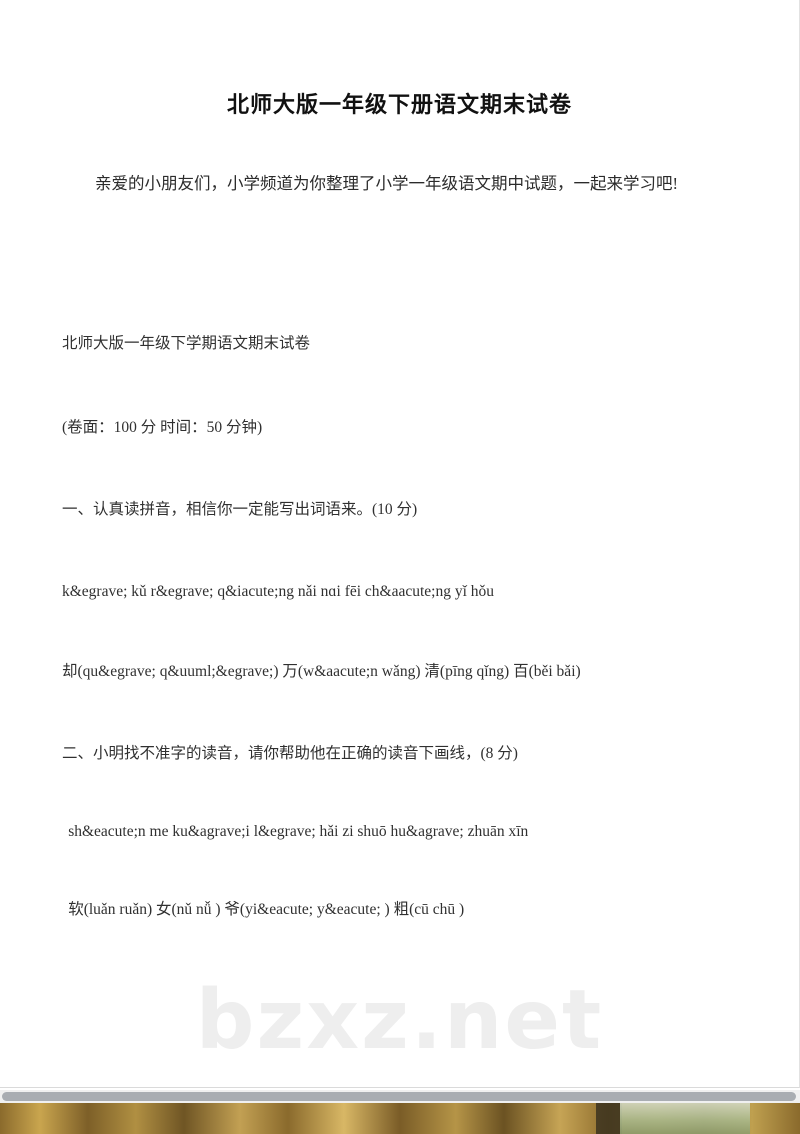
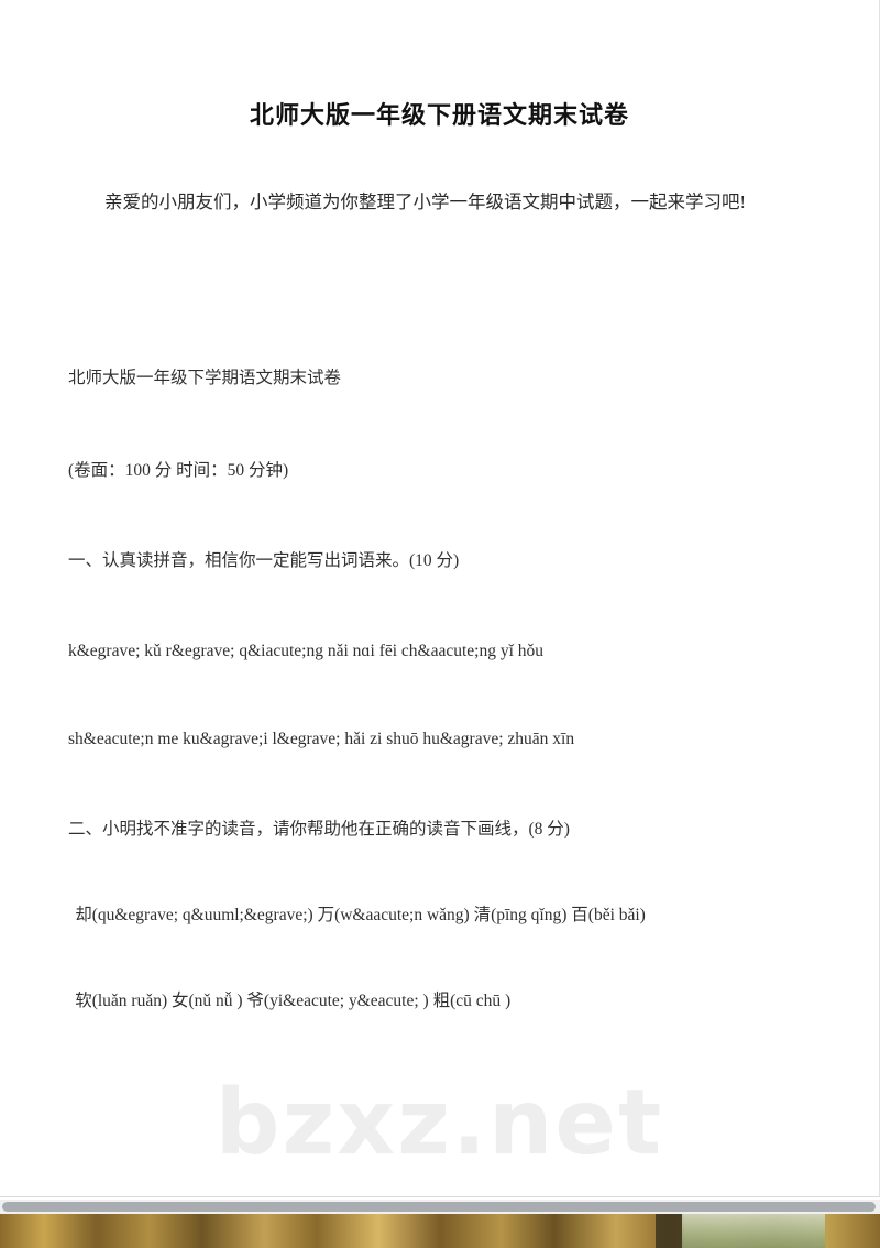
  北师大版一年级下册语文期末试卷
  亲爱的小朋友们，小学频道为你整理了小学一年级语文期中试题，一起来学习吧!
  北师大版一年级下学期语文期末试卷
  (卷面：100 分 时间：50 分钟)
  一、认真读拼音，相信你一定能写出词语来。(10 分)
  k&egrave; kǔ r&egrave; q&iacute;ng nǎi nɑi fēi ch&aacute;ng yǐ hǒu
- 却(qu&egrave; q&uuml;&egrave;) 万(w&aacute;n wǎng) 清(pīng qǐng) 百(běi bǎi)
+ sh&eacute;n me ku&agrave;i l&egrave; hǎi zi shuō hu&agrave; zhuān xīn
  二、小明找不准字的读音，请你帮助他在正确的读音下画线，(8 分)
- sh&eacute;n me ku&agrave;i l&egrave; hǎi zi shuō hu&agrave; zhuān xīn
+ 却(qu&egrave; q&uuml;&egrave;) 万(w&aacute;n wǎng) 清(pīng qǐng) 百(běi bǎi)
  软(luǎn ruǎn) 女(nǔ nǚ ) 爷(yi&eacute; y&eacute; ) 粗(cū chū )
